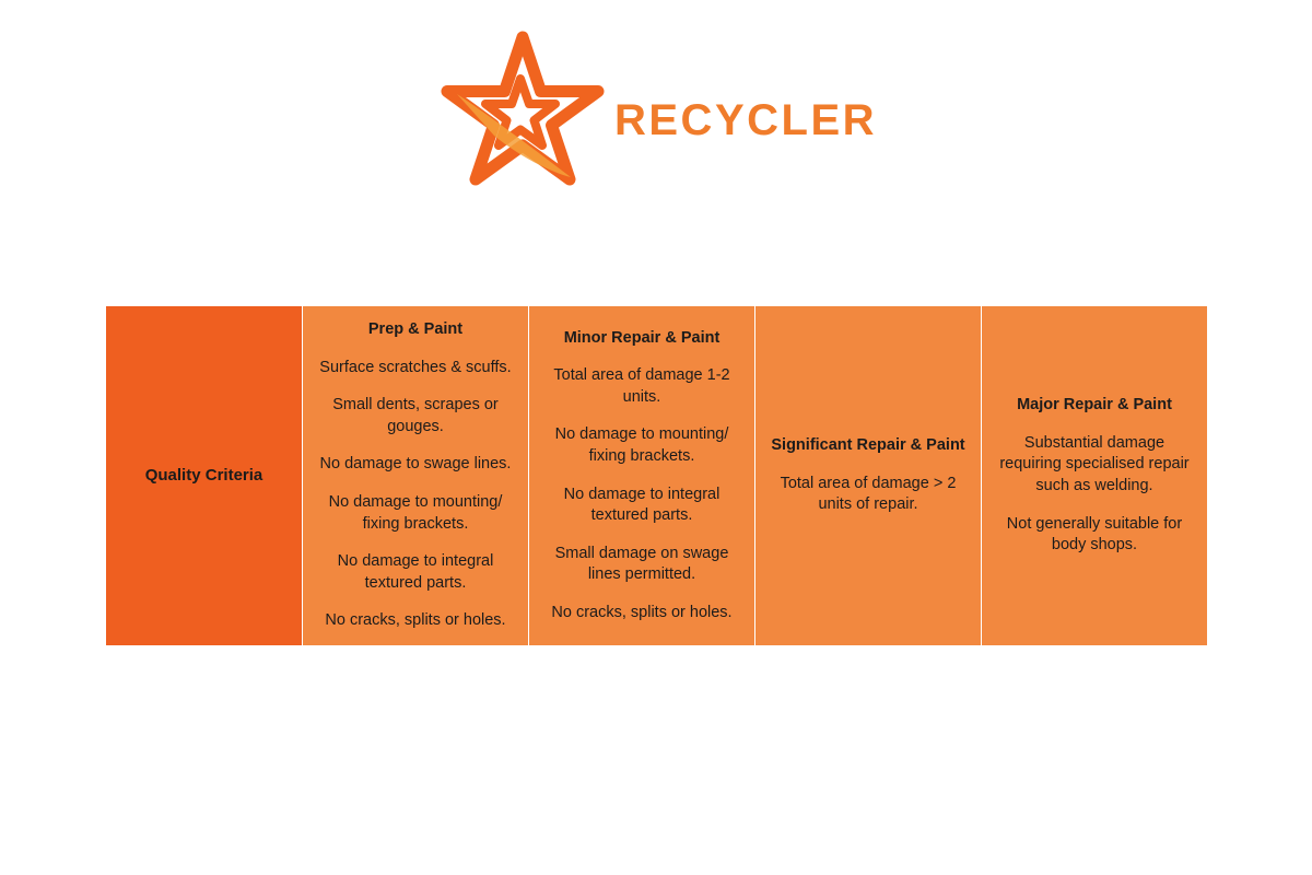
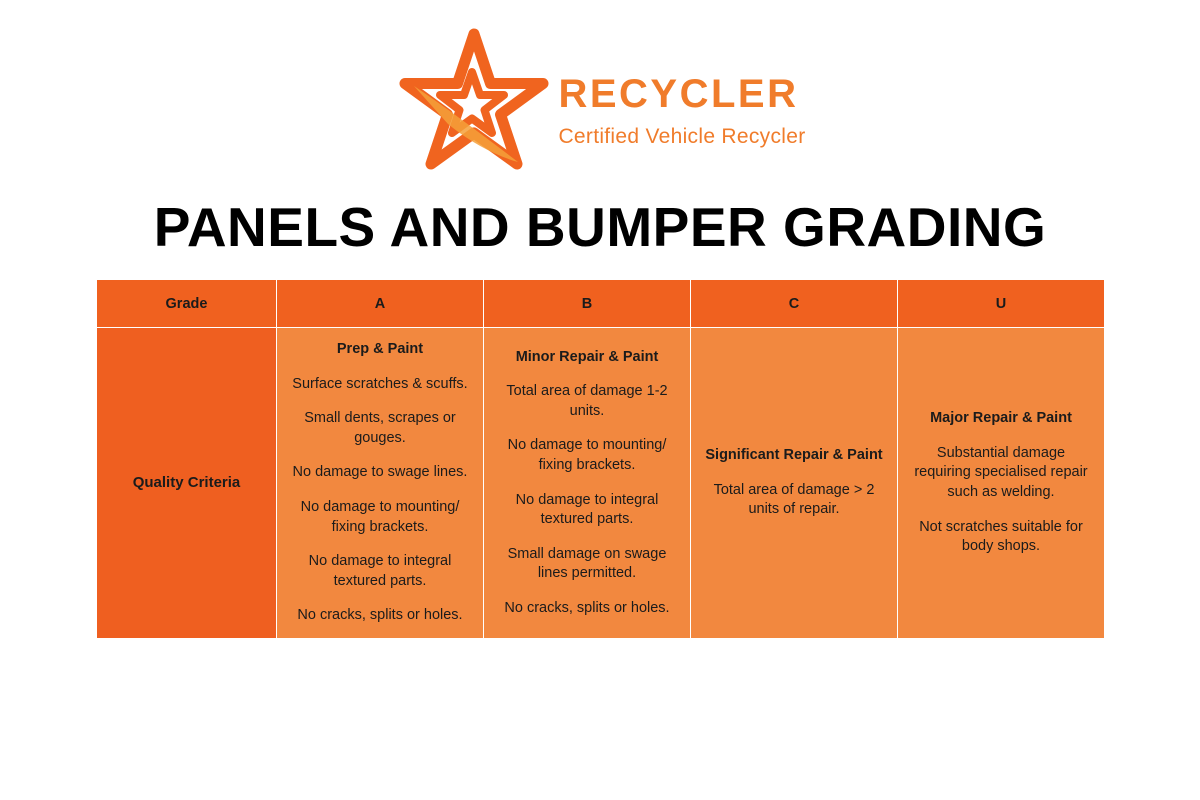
  RECYCLER
+ Certified Vehicle Recycler
+ PANELS AND BUMPER GRADING
+ Grade	A	B	C	U
- Quality Criteria	Prep & Paint Surface scratches & scuffs. Small dents, scrapes or gouges. No damage to swage lines. No damage to mounting/ fixing brackets. No damage to integral textured parts. No cracks, splits or holes.	Minor Repair & Paint Total area of damage 1-2 units. No damage to mounting/ fixing brackets. No damage to integral textured parts. Small damage on swage lines permitted. No cracks, splits or holes.	Significant Repair & Paint Total area of damage > 2 units of repair.	Major Repair & Paint Substantial damage requiring specialised repair such as welding. Not generally suitable for body shops.
+ Quality Criteria	Prep & Paint Surface scratches & scuffs. Small dents, scrapes or gouges. No damage to swage lines. No damage to mounting/ fixing brackets. No damage to integral textured parts. No cracks, splits or holes.	Minor Repair & Paint Total area of damage 1-2 units. No damage to mounting/ fixing brackets. No damage to integral textured parts. Small damage on swage lines permitted. No cracks, splits or holes.	Significant Repair & Paint Total area of damage > 2 units of repair.	Major Repair & Paint Substantial damage requiring specialised repair such as welding. Not scratches suitable for body shops.
